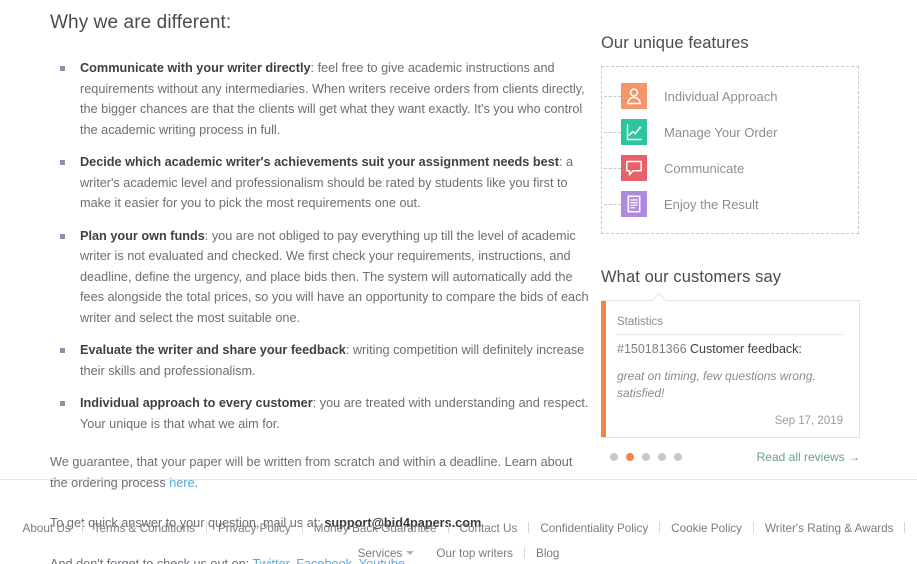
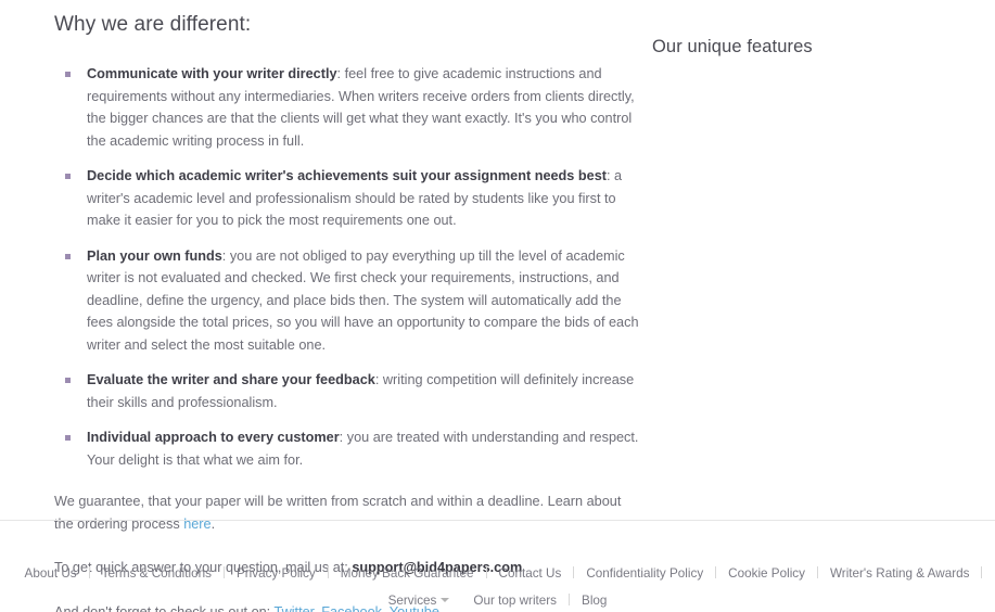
  Why we are different:
  Communicate with your writer directly: feel free to give academic instructions and requirements without any intermediaries. When writers receive orders from clients directly, the bigger chances are that the clients will get what they want exactly. It's you who control the academic writing process in full.
  Decide which academic writer's achievements suit your assignment needs best: a writer's academic level and professionalism should be rated by students like you first to make it easier for you to pick the most requirements one out.
  Plan your own funds: you are not obliged to pay everything up till the level of academic writer is not evaluated and checked. We first check your requirements, instructions, and deadline, define the urgency, and place bids then. The system will automatically add the fees alongside the total prices, so you will have an opportunity to compare the bids of each writer and select the most suitable one.
  Evaluate the writer and share your feedback: writing competition will definitely increase their skills and professionalism.
- Individual approach to every customer: you are treated with understanding and respect. Your unique is that what we aim for.
+ Individual approach to every customer: you are treated with understanding and respect. Your delight is that what we aim for.
  We guarantee, that your paper will be written from scratch and within a deadline. Learn about the ordering process here.
  To get quick answer to your question, mail us at: support@bid4paper.com
  Our unique features
- Individual Approach
- Manage Your Order
- Communicate
- Enjoy the Result
- What our customers say
- Statistics
- #150181366 Customer feedback:
- great on timing, few questions wrong. satisfied!
- Sep 17, 2019
- Read all reviews →
  About Us Terms & Conditions Privacy Policy Money Back Guarantee Contact Us Confidentiality Policy Cookie Policy Writer's Rating & Awards
  Services Our top writers Blog
